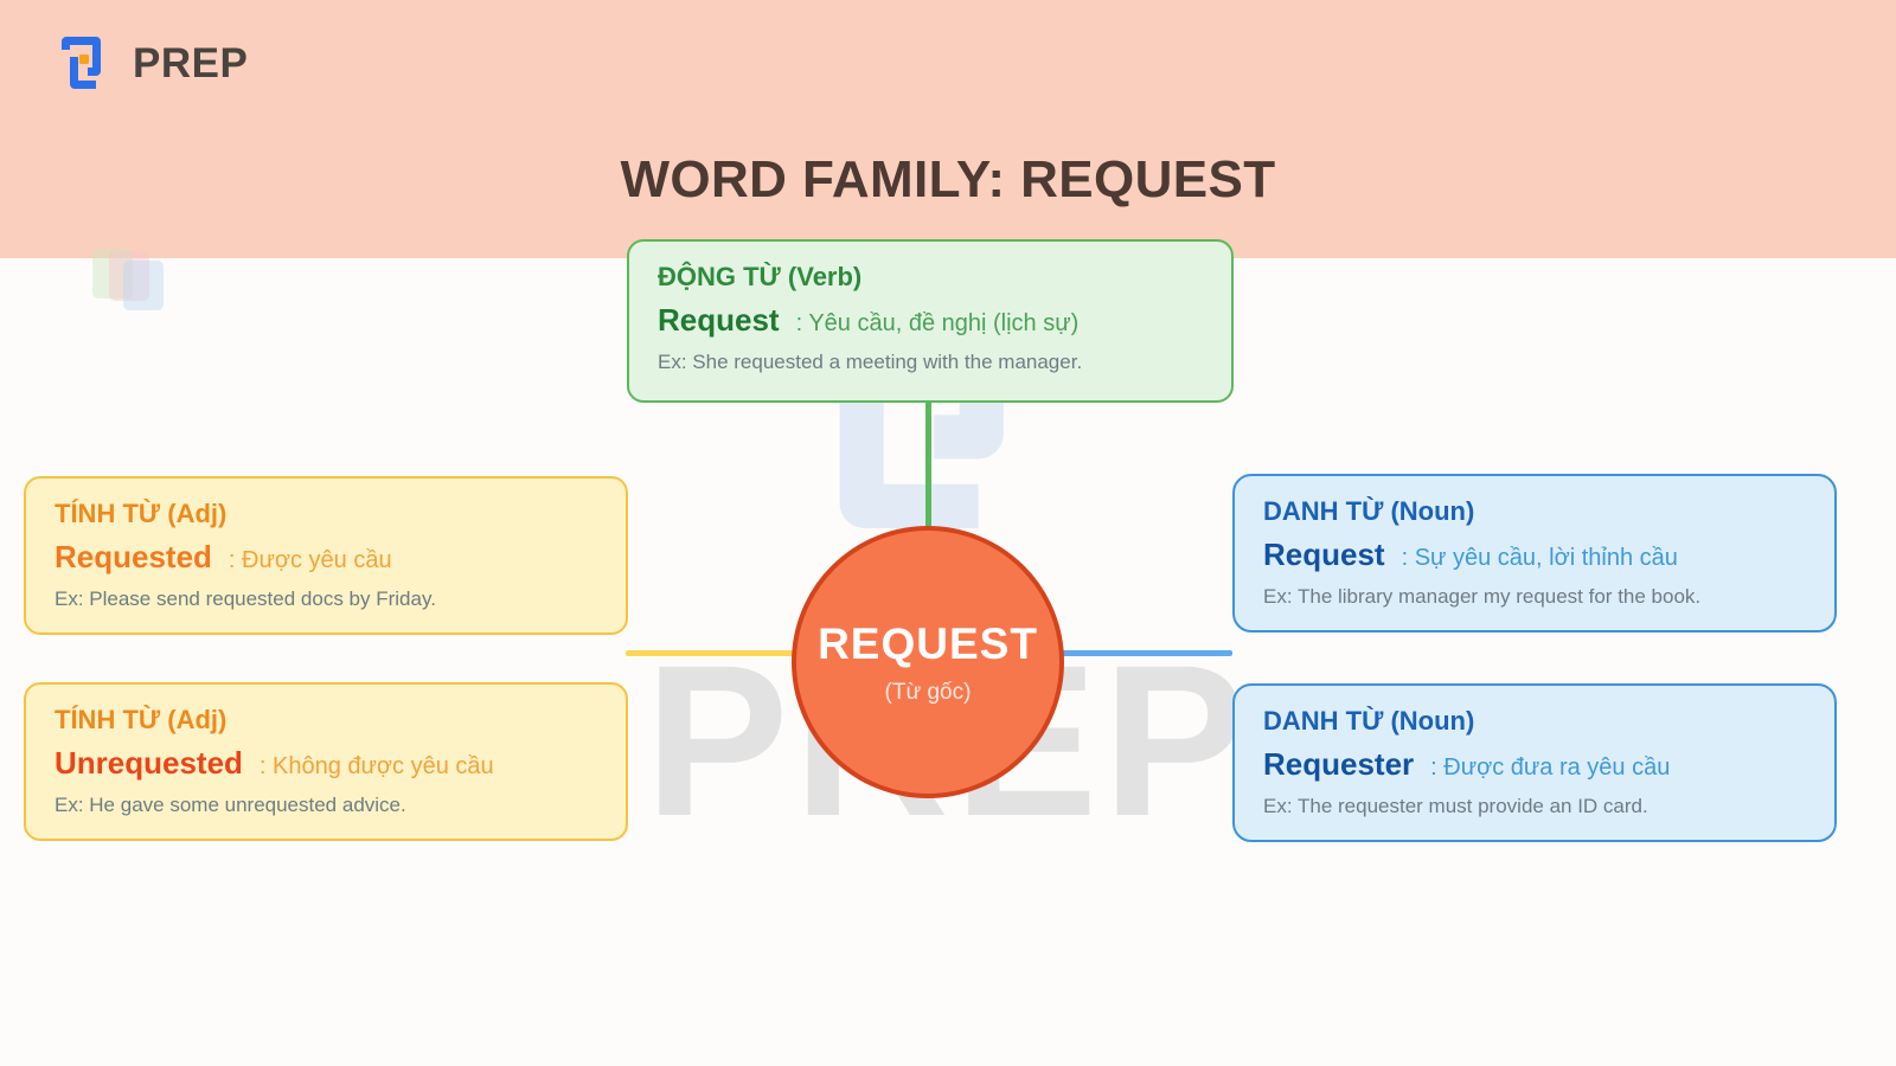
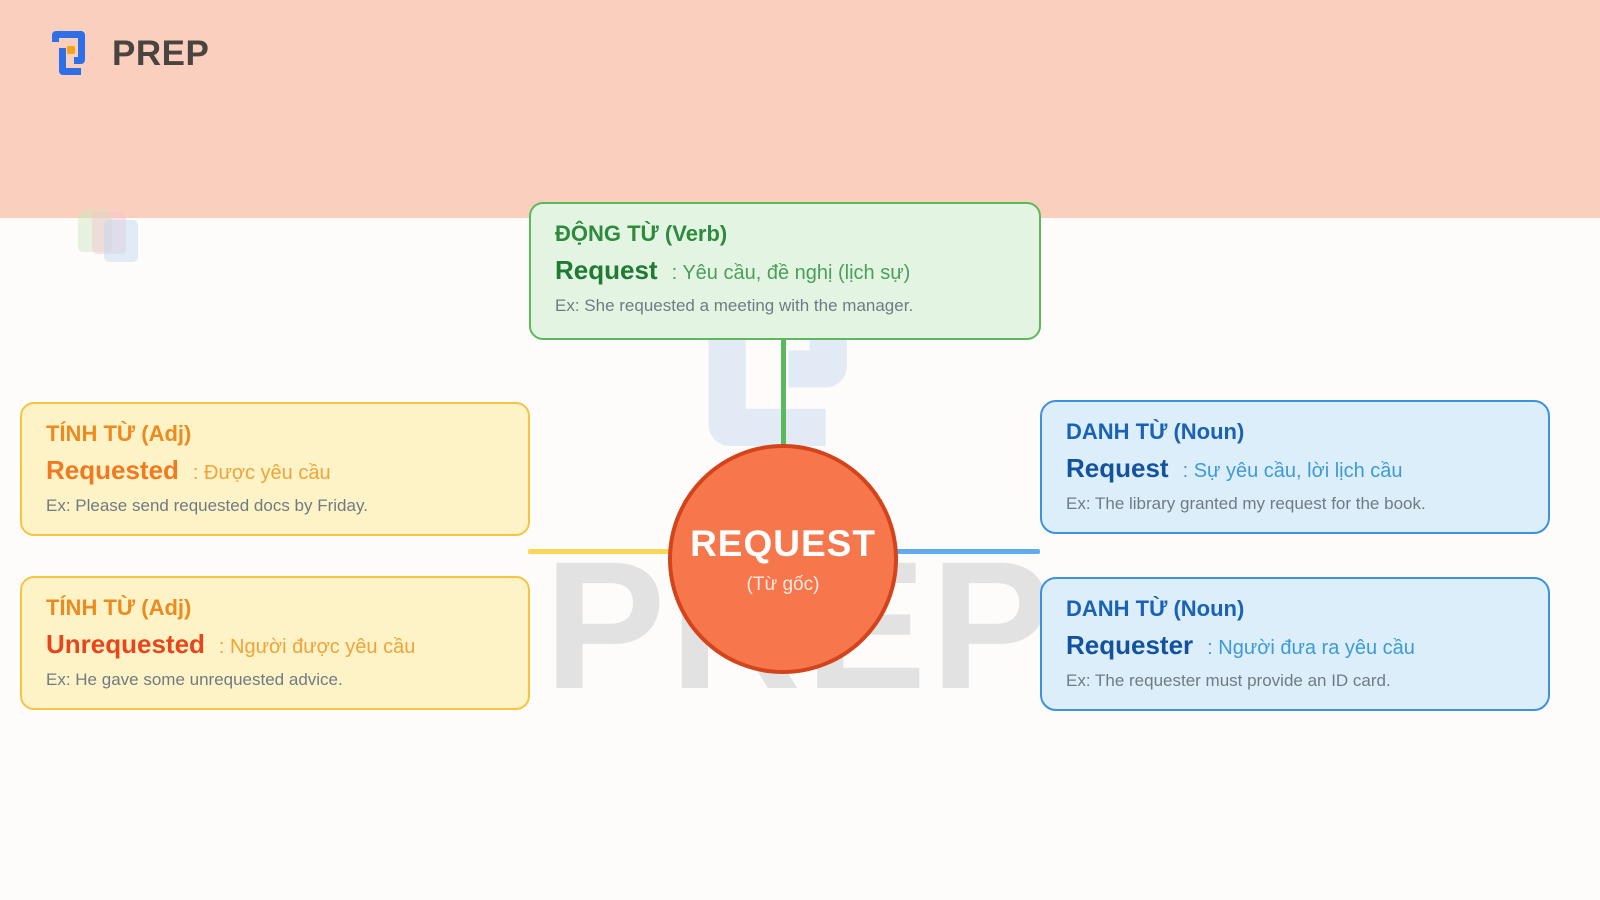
  PREP
- WORD FAMILY: REQUEST
  REQUEST
  (Từ gốc)
  ĐỘNG TỪ (Verb)
  Request
  : Yêu cầu, đề nghị (lịch sự)
  Ex: She requested a meeting with the manager.
  TÍNH TỪ (Adj)
  Requested
  : Được yêu cầu
  Ex: Please send requested docs by Friday.
  TÍNH TỪ (Adj)
  Unrequested
- : Không được yêu cầu
+ : Người được yêu cầu
  Ex: He gave some unrequested advice.
  DANH TỪ (Noun)
  Request
- : Sự yêu cầu, lời thỉnh cầu
+ : Sự yêu cầu, lời lịch cầu
- Ex: The library manager my request for the book.
+ Ex: The library granted my request for the book.
  DANH TỪ (Noun)
  Requester
- : Được đưa ra yêu cầu
+ : Người đưa ra yêu cầu
  Ex: The requester must provide an ID card.
